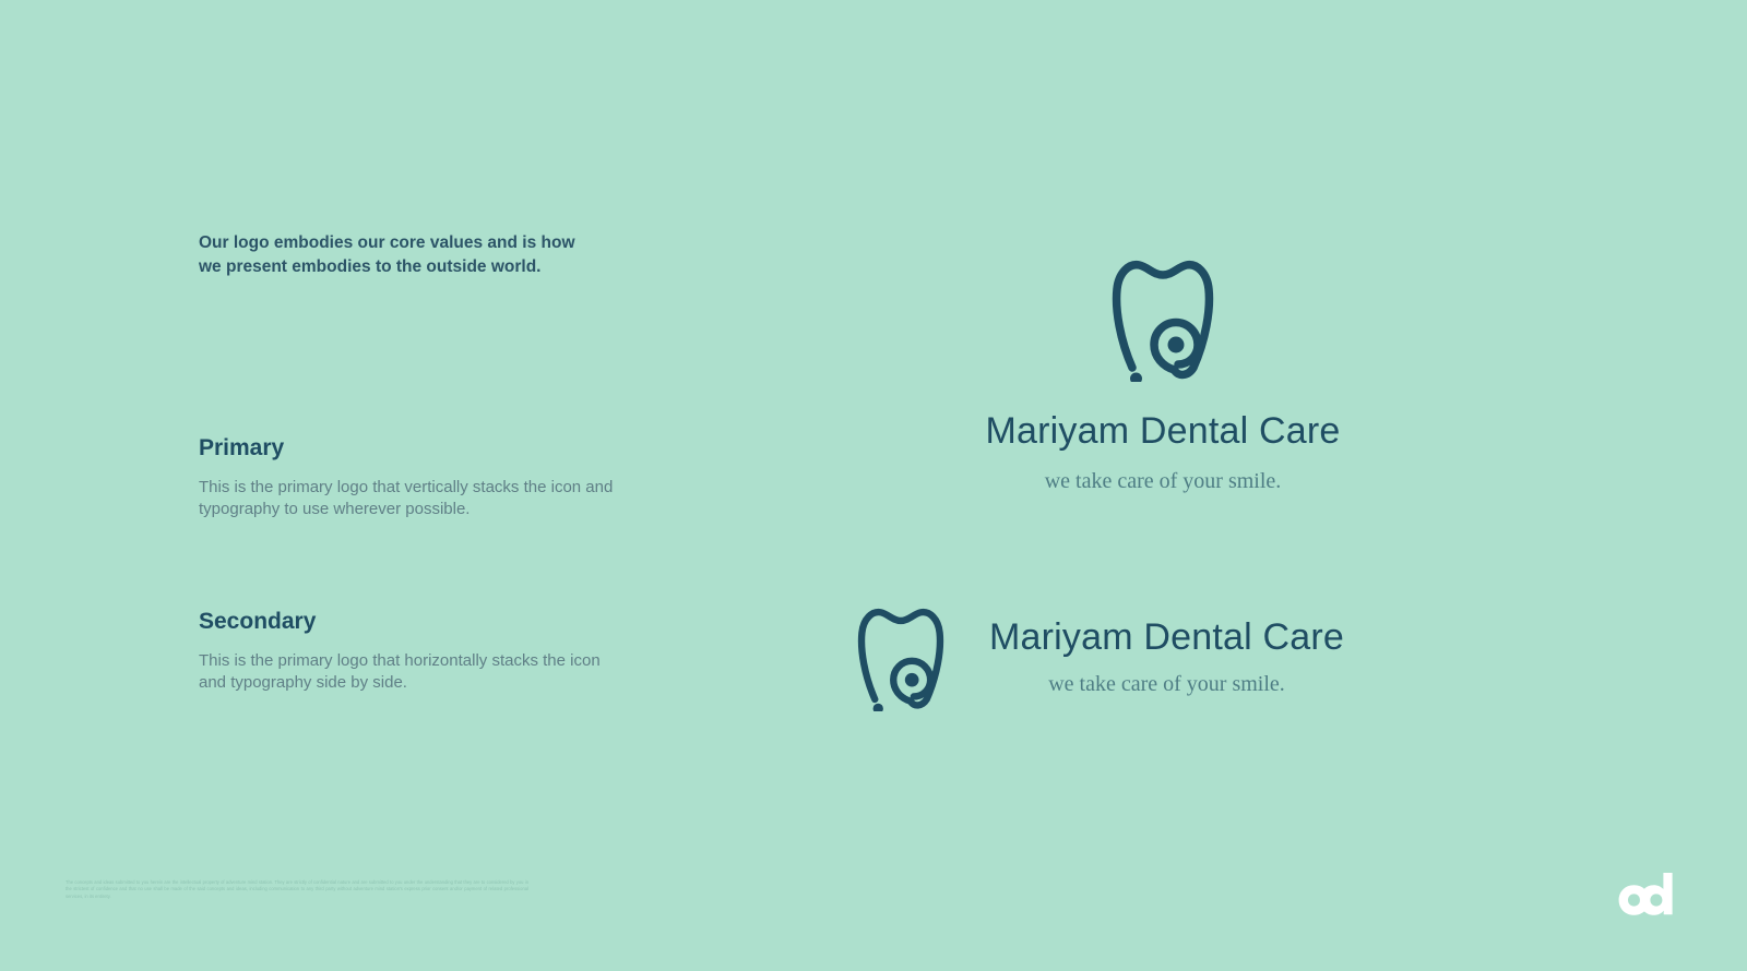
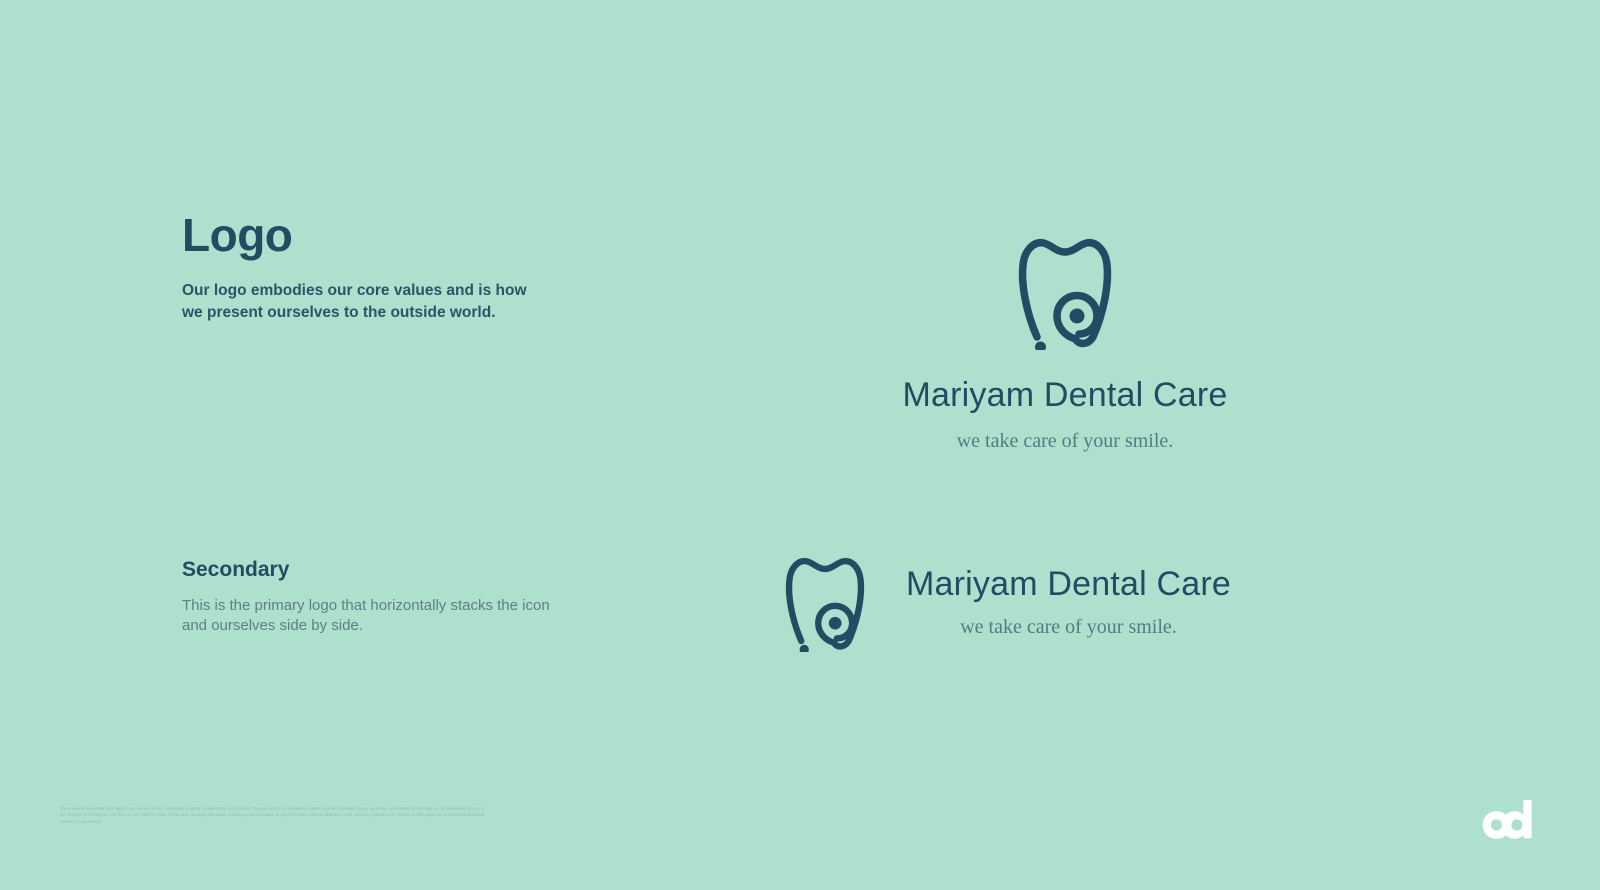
+ Logo
- Our logo embodies our core values and is how we present embodies to the outside world.
+ Our logo embodies our core values and is how we present ourselves to the outside world.
- Primary
- This is the primary logo that vertically stacks the icon and typography to use wherever possible.
  Secondary
- This is the primary logo that horizontally stacks the icon and typography side by side.
+ This is the primary logo that horizontally stacks the icon and ourselves side by side.
  Mariyam Dental Care
  we take care of your smile.
  Mariyam Dental Care
  we take care of your smile.
